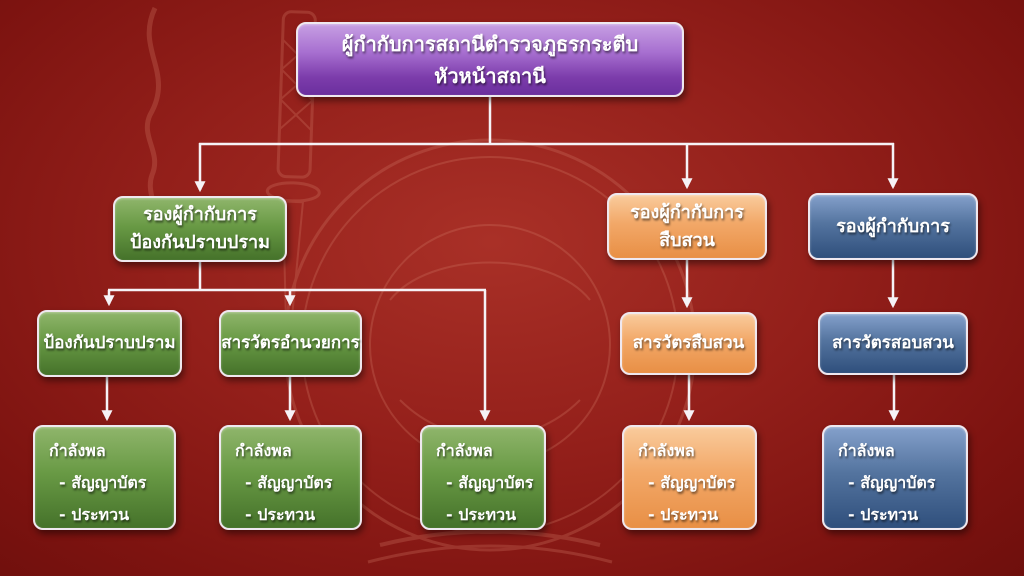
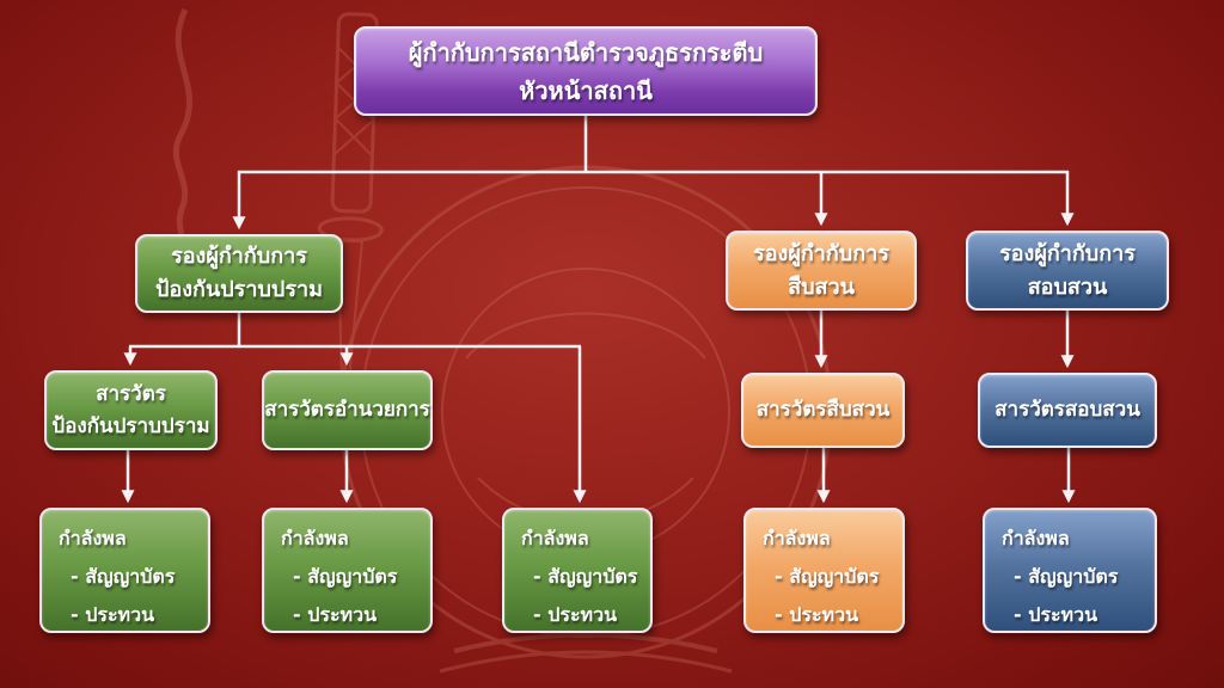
  ผู้กำกับการสถานีตำรวจภูธรกระตีบ
  หัวหน้าสถานี
  รองผู้กำกับการ
  ป้องกันปราบปราม
  รองผู้กำกับการ
  สืบสวน
  รองผู้กำกับการ
+ สอบสวน
+ สารวัตร
  ป้องกันปราบปราม
  สารวัตรอำนวยการ
  สารวัตรสืบสวน
  สารวัตรสอบสวน
  กำลังพล
  - สัญญาบัตร
  - ประทวน
  กำลังพล
  - สัญญาบัตร
  - ประทวน
  กำลังพล
  - สัญญาบัตร
  - ประทวน
  กำลังพล
  - สัญญาบัตร
  - ประทวน
  กำลังพล
  - สัญญาบัตร
  - ประทวน
